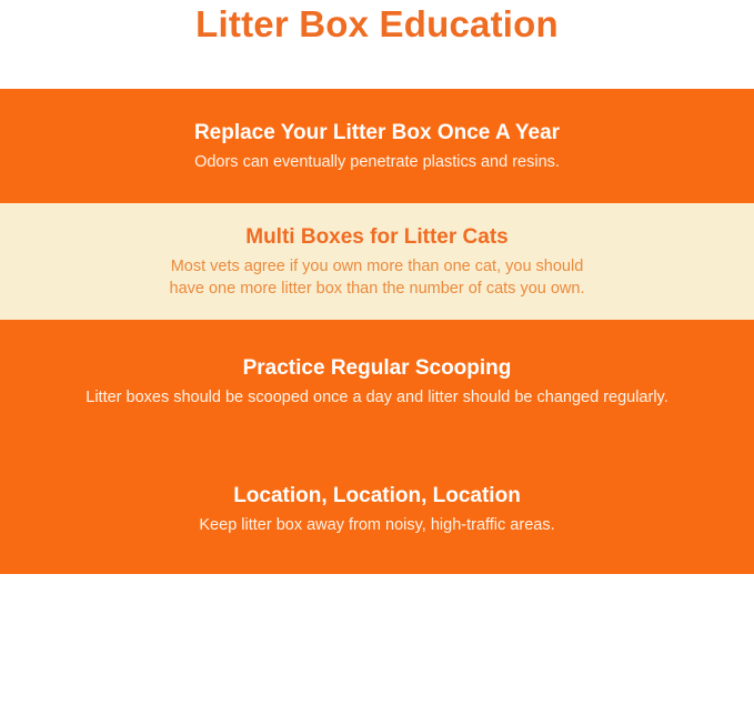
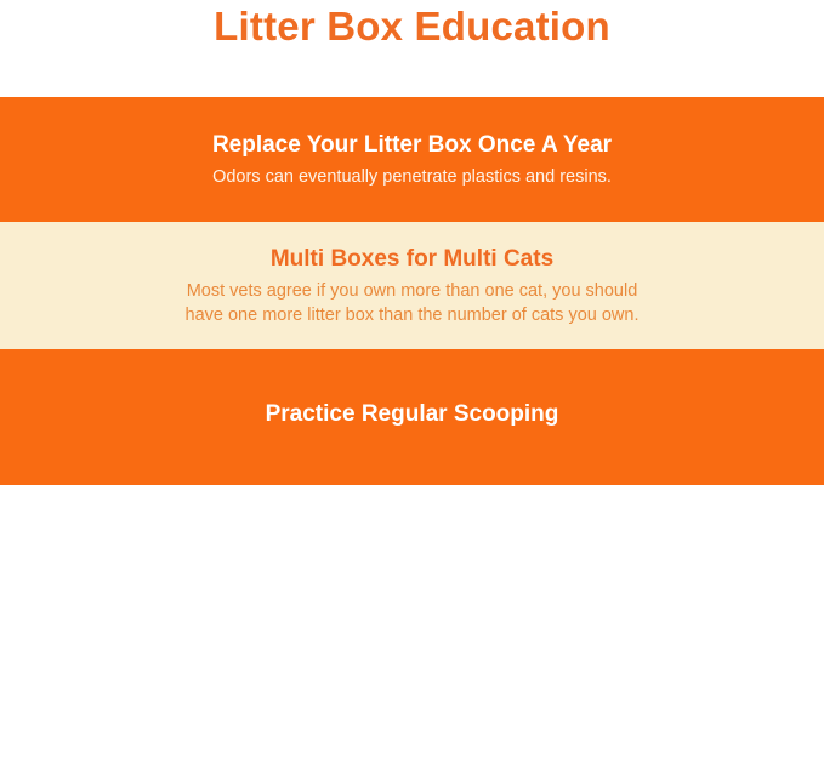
  Litter Box Education
  Replace Your Litter Box Once A Year
  Odors can eventually penetrate plastics and resins.
- Multi Boxes for Litter Cats
+ Multi Boxes for Multi Cats
  Most vets agree if you own more than one cat, you should
  have one more litter box than the number of cats you own.
  Practice Regular Scooping
- Litter boxes should be scooped once a day and litter should be changed regularly.
- Location, Location, Location
- Keep litter box away from noisy, high-traffic areas.
